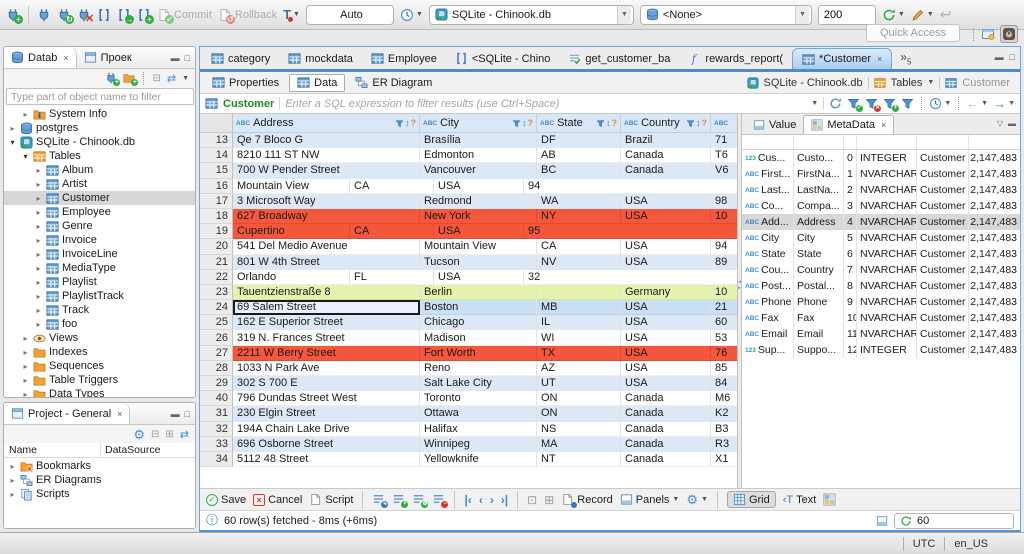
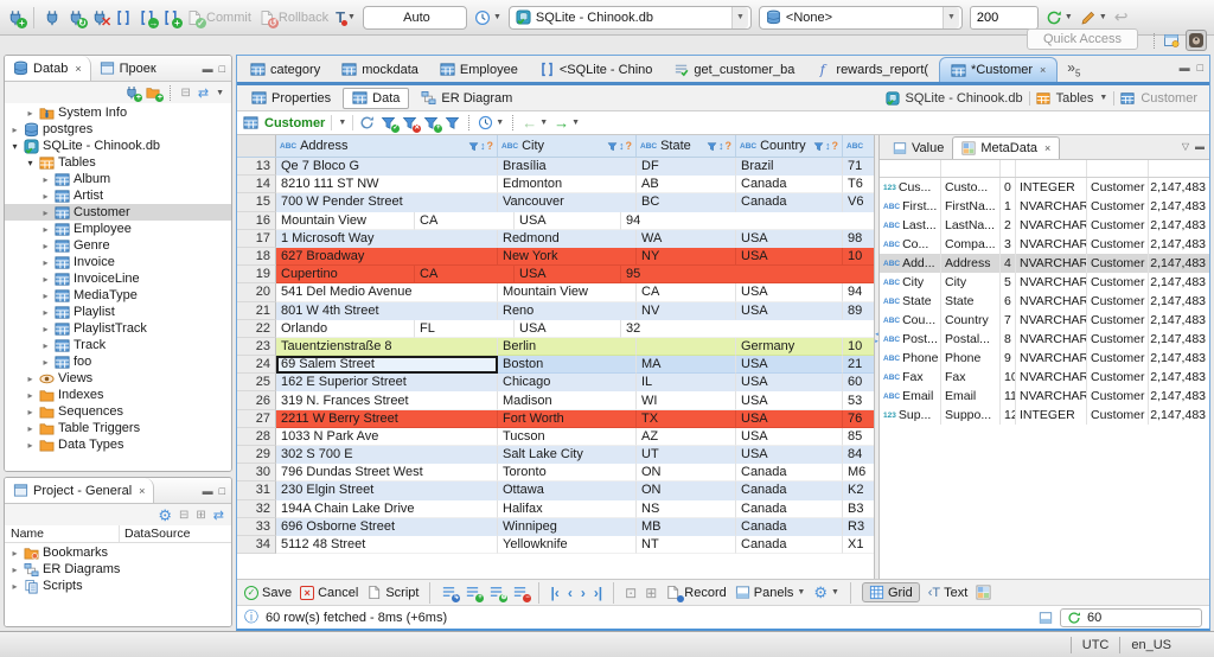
  +
  ↻
  ✕
  →
  +
  ✓
  Commit
  ↺
  Rollback
  T
  Auto
  SQLite - Chinook.db
  <None>
  200
  ↩
  Quick Access
  Datab
  ×
  Проек
  ▬
  □
  ⊟
  ⇄
- Type part of object name to filter
  ▸
  System Info
  ▸
  postgres
  ▾
  SQLite - Chinook.db
  ▾
  Tables
  ▸
  Album
  ▸
  Artist
  ▸
  Customer
  ▸
  Employee
  ▸
  Genre
  ▸
  Invoice
  ▸
  InvoiceLine
  ▸
  MediaType
  ▸
  Playlist
  ▸
  PlaylistTrack
  ▸
  Track
  ▸
  foo
  ▸
  Views
  ▸
  Indexes
  ▸
  Sequences
  ▸
  Table Triggers
  ▸
  Data Types
  Project - General
  ×
  ▬
  □
  ⚙
  ⊟
  ⊞
  ⇄
  Name
  DataSource
  ▸
  Bookmarks
  ▸
  ER Diagrams
  ▸
  Scripts
  category
  mockdata
  Employee
  <SQLite - Chino
  get_customer_ba
  rewards_report(
  *Customer
  ×
  »5
  ▬
  □
  Properties
  Data
  ER Diagram
  SQLite - Chinook.db
  Tables
  Customer
  Customer
- Enter a SQL expression to filter results (use Ctrl+Space)
  ←
  →
  Address
  ↕
  ?
  City
  ↕
  ?
  State
  ↕
  ?
  Country
  ↕
  ?
  13
  Qe 7 Bloco G
  Brasília
  DF
  Brazil
  71
  14
  8210 111 ST NW
  Edmonton
  AB
  Canada
  T6
  15
  700 W Pender Street
  Vancouver
  BC
  Canada
  V6
  16
  Mountain View
  CA
  USA
  94
  17
- 3 Microsoft Way
+ 1 Microsoft Way
  Redmond
  WA
  USA
  98
  18
  627 Broadway
  New York
  NY
  USA
  10
  19
  Cupertino
  CA
  USA
  95
  20
  541 Del Medio Avenue
  Mountain View
  CA
  USA
  94
  21
  801 W 4th Street
- Tucson
+ Reno
  NV
  USA
  89
  22
  Orlando
  FL
  USA
  32
  23
  Tauentzienstraße 8
  Berlin
  Germany
  10
  24
  69 Salem Street
  Boston
- MB
+ MA
  USA
  21
  25
  162 E Superior Street
  Chicago
  IL
  USA
  60
  26
  319 N. Frances Street
  Madison
  WI
  USA
  53
  27
  2211 W Berry Street
  Fort Worth
  TX
  USA
  76
  28
  1033 N Park Ave
- Reno
+ Tucson
  AZ
  USA
  85
  29
  302 S 700 E
  Salt Lake City
  UT
  USA
  84
- 40
+ 30
  796 Dundas Street West
  Toronto
  ON
  Canada
  M6
  31
  230 Elgin Street
  Ottawa
  ON
  Canada
  K2
  32
  194A Chain Lake Drive
  Halifax
  NS
  Canada
  B3
  33
  696 Osborne Street
  Winnipeg
- MA
+ MB
  Canada
  R3
  34
  5112 48 Street
  Yellowknife
  NT
  Canada
  X1
  Value
  MetaData
  ×
  ▽
  ▬
  Cus...
  Custo...
  0
  INTEGER
  Customer
  2,147,483
  First...
  FirstNa...
  1
  NVARCHAR
  Customer
  2,147,483
  Last...
  LastNa...
  2
  NVARCHAR
  Customer
  2,147,483
  Co...
  Compa...
  3
  NVARCHAR
  Customer
  2,147,483
  Add...
  Address
  4
  NVARCHAR
  Customer
  2,147,483
  City
  City
  5
  NVARCHAR
  Customer
  2,147,483
  State
  State
  6
  NVARCHAR
  Customer
  2,147,483
  Cou...
  Country
  7
  NVARCHAR
  Customer
  2,147,483
  Post...
  Postal...
  8
  NVARCHAR
  Customer
  2,147,483
  Phone
  Phone
  9
  NVARCHAR
  Customer
  2,147,483
  Fax
  Fax
  10
  NVARCHAR
  Customer
  2,147,483
  Email
  Email
  11
  NVARCHAR
  Customer
  2,147,483
  Sup...
  Suppo...
  12
  INTEGER
  Customer
  2,147,483
  ✓
  Save
  ×
  Cancel
  Script
  |‹
  ‹
  ›
  ›|
  ⊡
  ⊞
  Record
  Panels
  ⚙
  Grid
  ‹T
  Text
  ⓘ
  60 row(s) fetched - 8ms (+6ms)
  60
  UTC
  en_US
